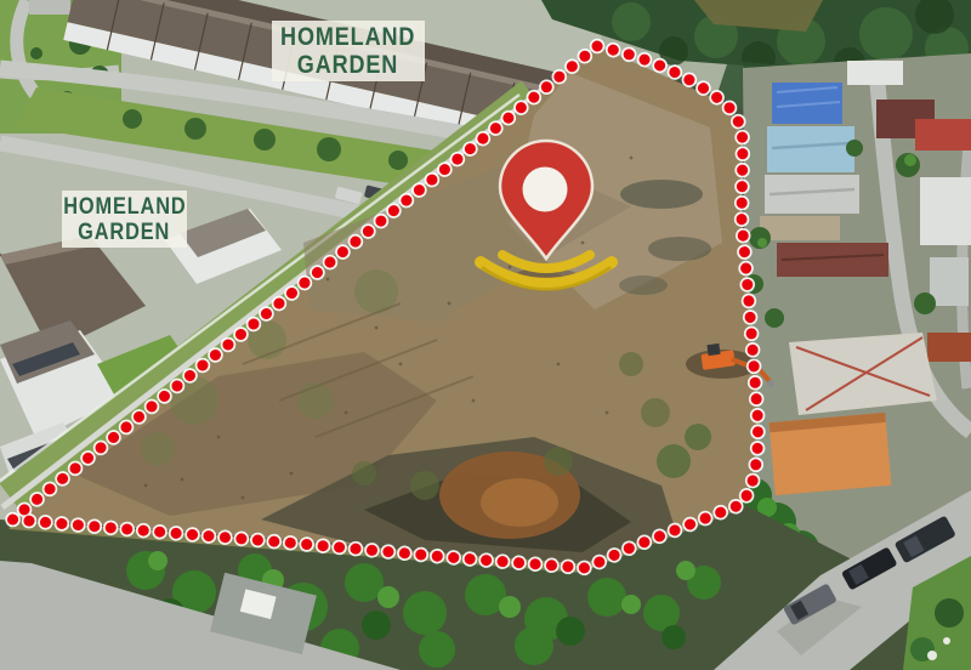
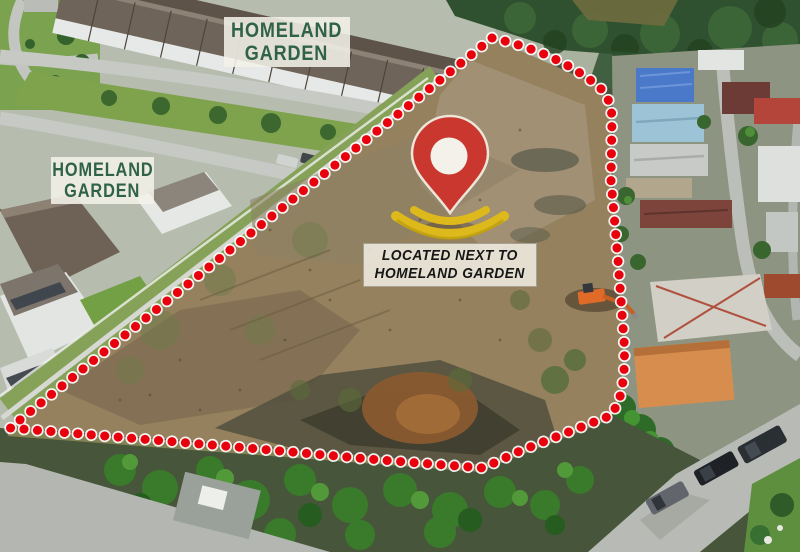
  HOMELAND
  GARDEN
  HOMELAND
  GARDEN
+ LOCATED NEXT TO
+ HOMELAND GARDEN
